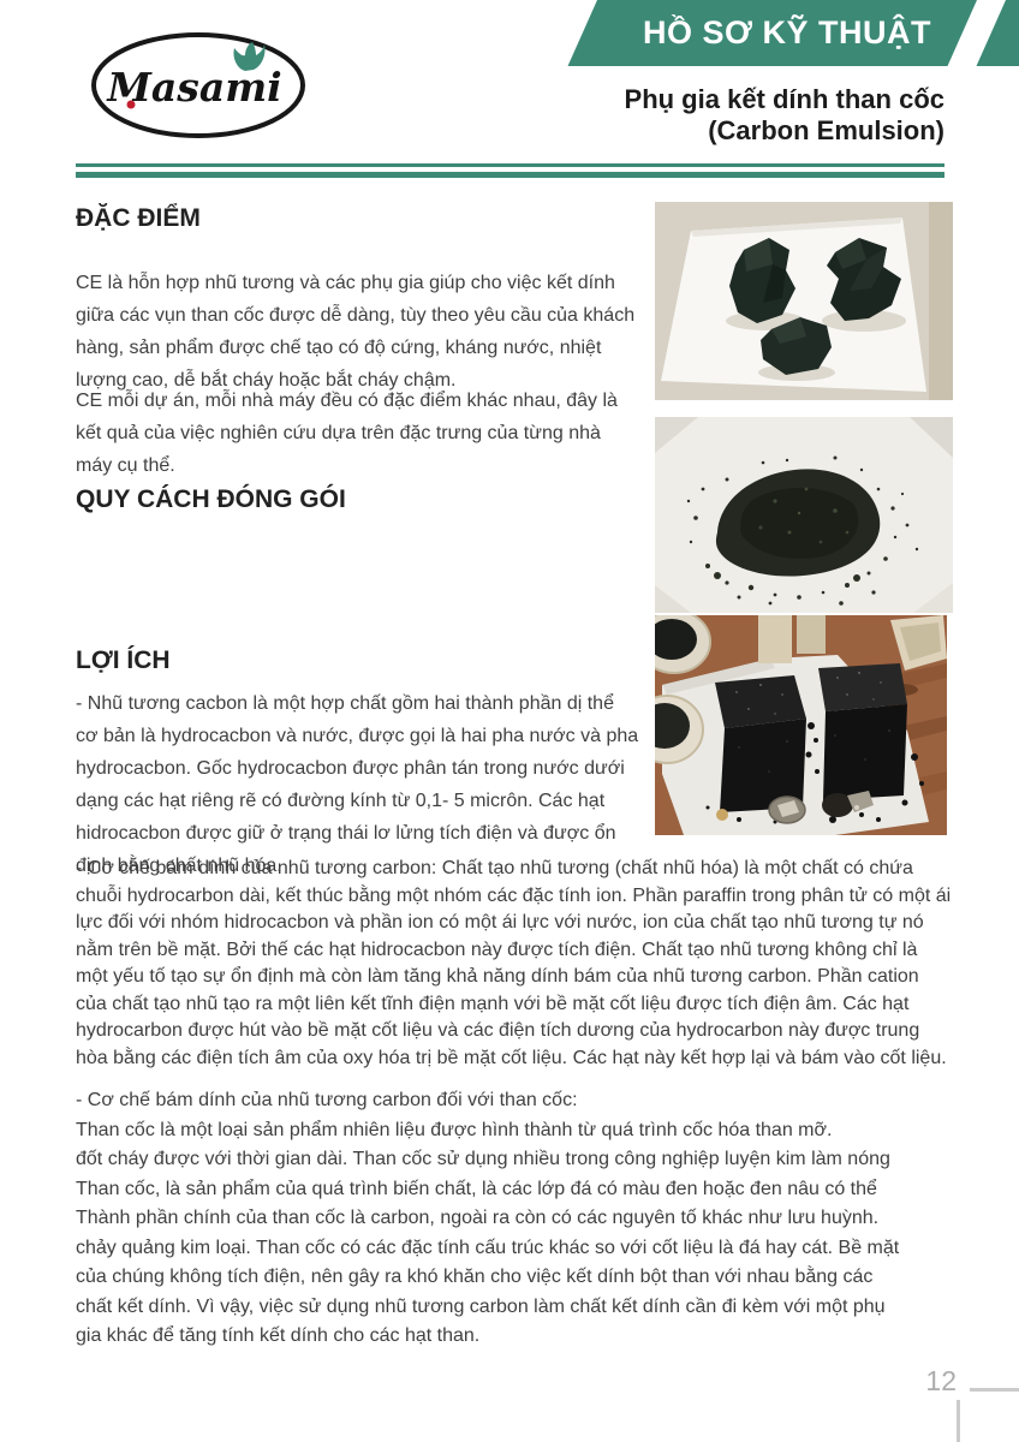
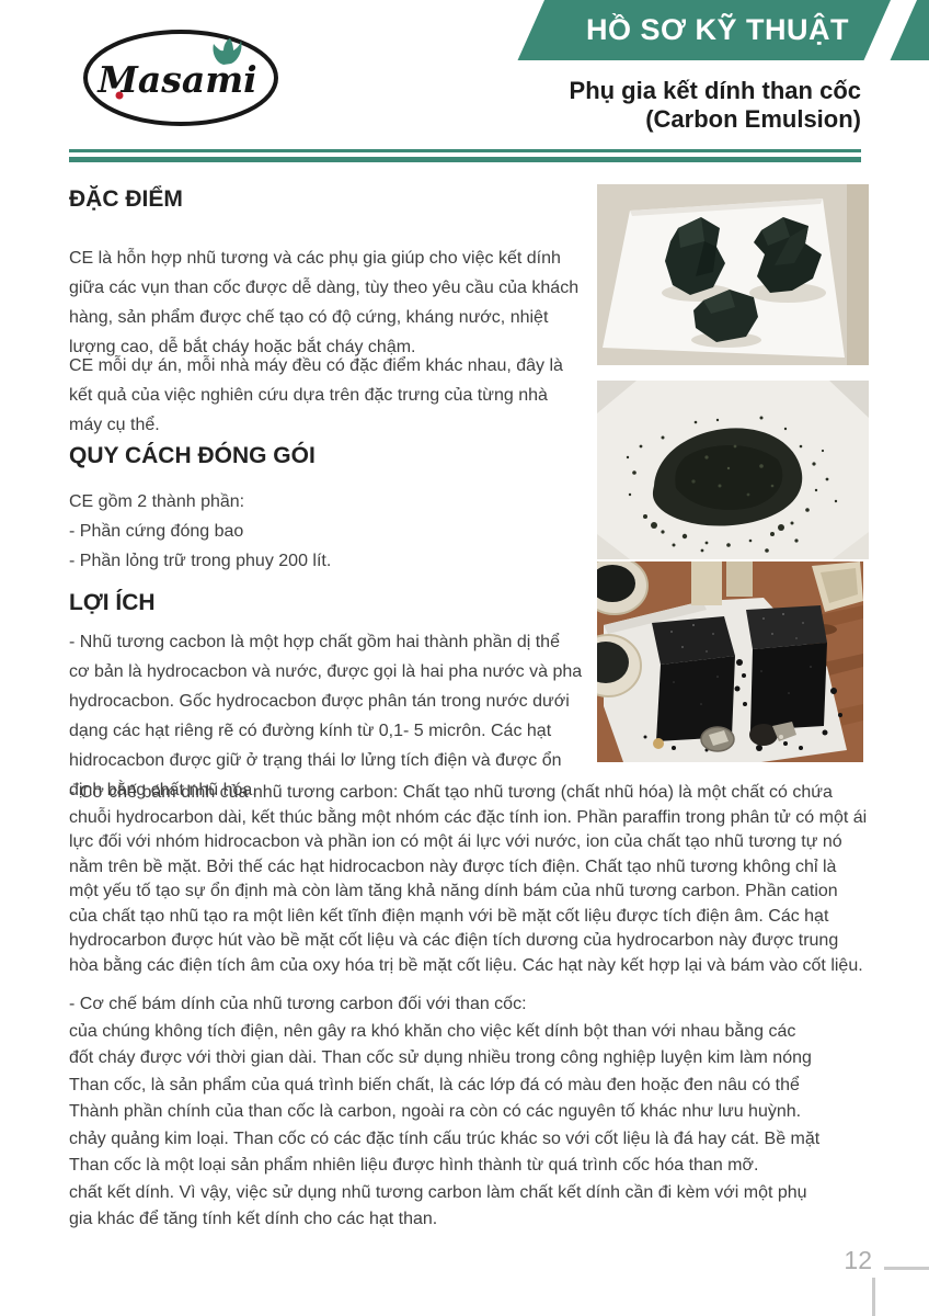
  Masami
  HỒ SƠ KỸ THUẬT
  Phụ gia kết dính than cốc
  (Carbon Emulsion)
  ĐẶC ĐIỂM
  CE là hỗn hợp nhũ tương và các phụ gia giúp cho việc kết dính giữa các vụn than cốc được dễ dàng, tùy theo yêu cầu của khách hàng, sản phẩm được chế tạo có độ cứng, kháng nước, nhiệt lượng cao, dễ bắt cháy hoặc bắt cháy chậm.
  CE mỗi dự án, mỗi nhà máy đều có đặc điểm khác nhau, đây là kết quả của việc nghiên cứu dựa trên đặc trưng của từng nhà máy cụ thể.
  QUY CÁCH ĐÓNG GÓI
+ CE gồm 2 thành phần:
+ - Phần cứng đóng bao
+ - Phần lỏng trữ trong phuy 200 lít.
  LỢI ÍCH
  - Nhũ tương cacbon là một hợp chất gồm hai thành phần dị thể cơ bản là hydrocacbon và nước, được gọi là hai pha nước và pha hydrocacbon. Gốc hydrocacbon được phân tán trong nước dưới dạng các hạt riêng rẽ có đường kính từ 0,1- 5 micrôn. Các hạt hidrocacbon được giữ ở trạng thái lơ lửng tích điện và được ổn định bằng chất nhũ hóa.
  - Cơ chế bám dính của nhũ tương carbon: Chất tạo nhũ tương (chất nhũ hóa) là một chất có chứa chuỗi hydrocarbon dài, kết thúc bằng một nhóm các đặc tính ion. Phần paraffin trong phân tử có một ái lực đối với nhóm hidrocacbon và phần ion có một ái lực với nước, ion của chất tạo nhũ tương tự nó nằm trên bề mặt. Bởi thế các hạt hidrocacbon này được tích điện. Chất tạo nhũ tương không chỉ là một yếu tố tạo sự ổn định mà còn làm tăng khả năng dính bám của nhũ tương carbon. Phần cation của chất tạo nhũ tạo ra một liên kết tĩnh điện mạnh với bề mặt cốt liệu được tích điện âm. Các hạt hydrocarbon được hút vào bề mặt cốt liệu và các điện tích dương của hydrocarbon này được trung hòa bằng các điện tích âm của oxy hóa trị bề mặt cốt liệu. Các hạt này kết hợp lại và bám vào cốt liệu.
  - Cơ chế bám dính của nhũ tương carbon đối với than cốc:
- Than cốc là một loại sản phẩm nhiên liệu được hình thành từ quá trình cốc hóa than mỡ.
+ của chúng không tích điện, nên gây ra khó khăn cho việc kết dính bột than với nhau bằng các
  đốt cháy được với thời gian dài. Than cốc sử dụng nhiều trong công nghiệp luyện kim làm nóng
  Than cốc, là sản phẩm của quá trình biến chất, là các lớp đá có màu đen hoặc đen nâu có thể
  Thành phần chính của than cốc là carbon, ngoài ra còn có các nguyên tố khác như lưu huỳnh.
  chảy quảng kim loại. Than cốc có các đặc tính cấu trúc khác so với cốt liệu là đá hay cát. Bề mặt
- của chúng không tích điện, nên gây ra khó khăn cho việc kết dính bột than với nhau bằng các
+ Than cốc là một loại sản phẩm nhiên liệu được hình thành từ quá trình cốc hóa than mỡ.
  chất kết dính. Vì vậy, việc sử dụng nhũ tương carbon làm chất kết dính cần đi kèm với một phụ
  gia khác để tăng tính kết dính cho các hạt than.
  12
